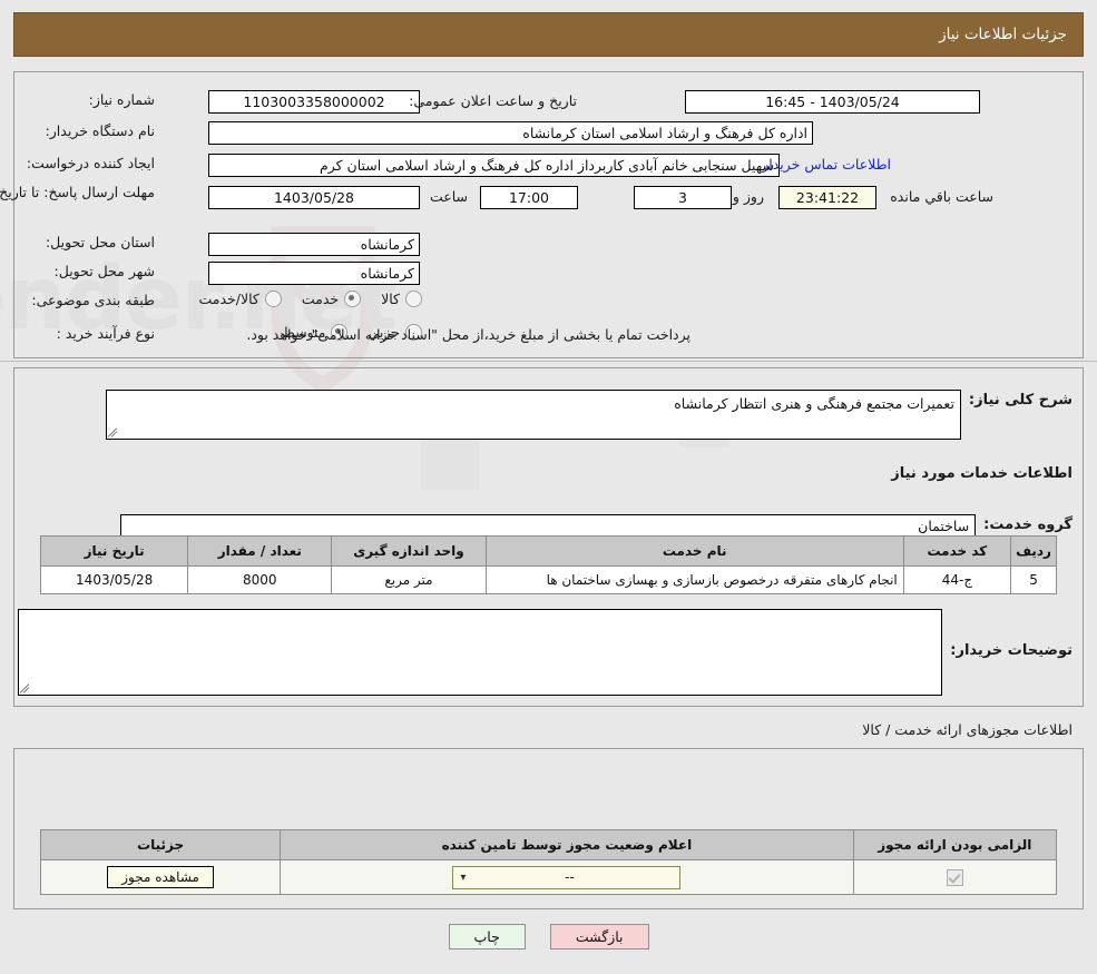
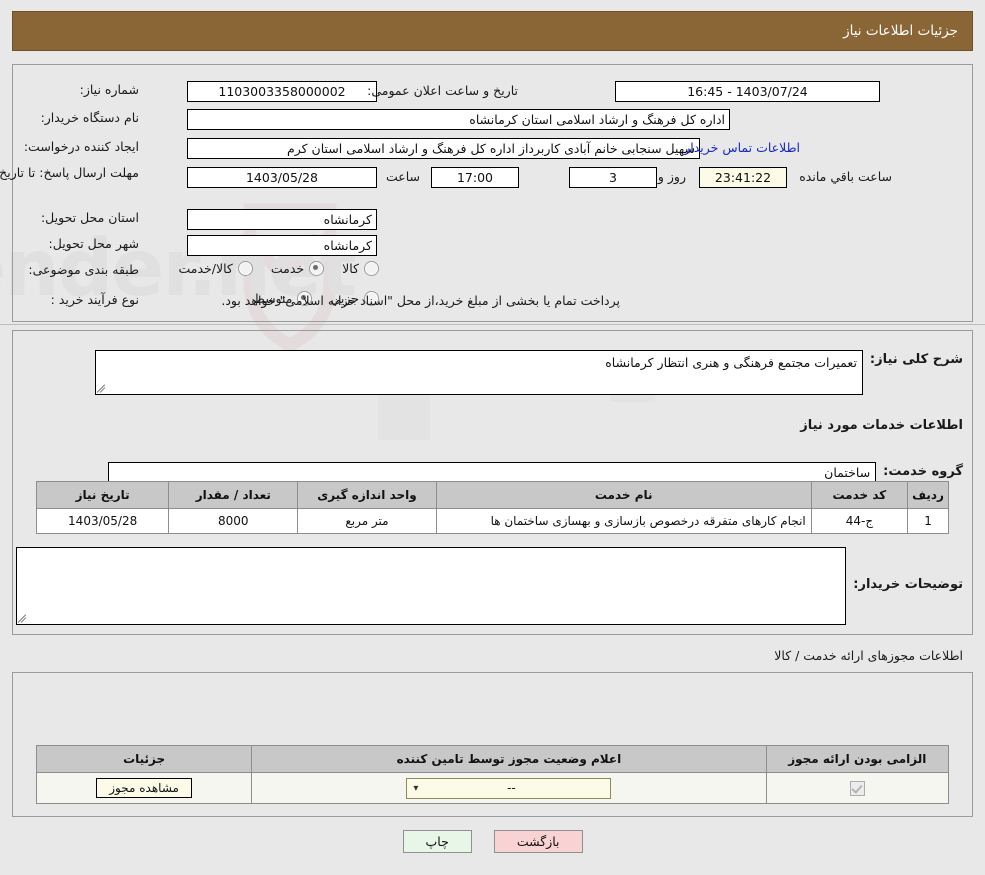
  جزئیات اطلاعات نیاز
  شماره نیاز:
  1103003358000002
  تاریخ و ساعت اعلان عمومی:
- 1403/05/24 - 16:45
+ 1403/07/24 - 16:45
  نام دستگاه خریدار:
  اداره کل فرهنگ و ارشاد اسلامی استان کرمانشاه
  ایجاد کننده درخواست:
  سهیل سنجابی خانم آبادی کاربرداز اداره کل فرهنگ و ارشاد اسلامی استان کرم
  اطلاعات تماس خریدار
  مهلت ارسال پاسخ: تا تاریخ
  1403/05/28
  ساعت
  17:00
  3
  روز و
  23:41:22
  ساعت باقي مانده
  استان محل تحویل:
  کرمانشاه
  شهر محل تحویل:
  کرمانشاه
  طبقه بندی موضوعی:
  کالا
  خدمت
  کالا/خدمت
  نوع فرآیند خرید :
  جزیي
  متوسط
  پرداخت تمام یا بخشی از مبلغ خرید،از محل "اسناد خزانه اسلامی" خواهد بود.
  شرح کلی نیاز:
  تعمیرات مجتمع فرهنگی و هنری انتظار کرمانشاه
  اطلاعات خدمات مورد نیاز
  گروه خدمت:
  ساختمان
  ردیف	کد خدمت	نام خدمت	واحد اندازه گیری	تعداد / مقدار	تاریخ نیاز
- 5	ج-44	انجام کارهای متفرقه درخصوص بازسازی و بهسازی ساختمان ها	متر مربع	8000	1403/05/28
+ 1	ج-44	انجام کارهای متفرقه درخصوص بازسازی و بهسازی ساختمان ها	متر مربع	8000	1403/05/28
  توضیحات خریدار:
  اطلاعات مجوزهای ارائه خدمت / کالا
  الزامی بودن ارائه مجوز	اعلام وضعیت مجوز توسط تامین کننده	جزئیات
  	▾ --	مشاهده مجوز
  بازگشت
  چاپ
